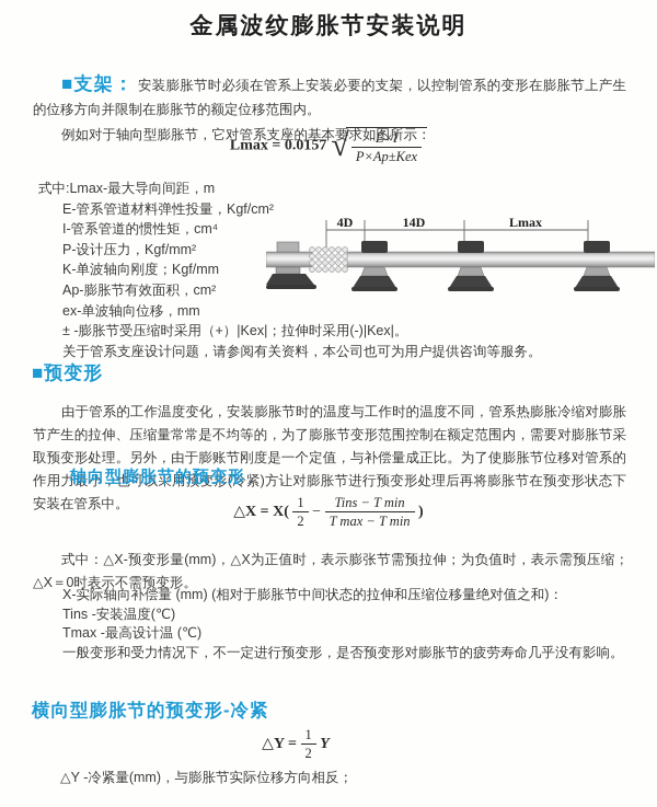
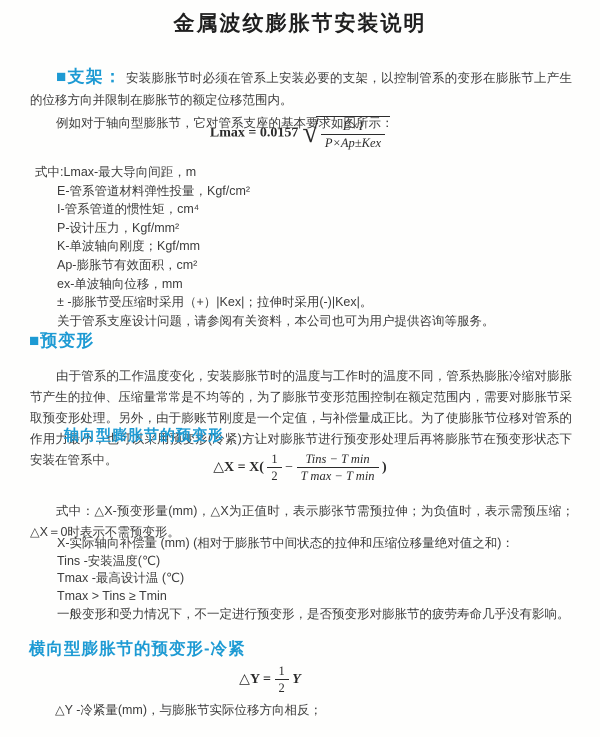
  金属波纹膨胀节安装说明
  ■支架： 安装膨胀节时必须在管系上安装必要的支架，以控制管系的变形在膨胀节上产生的位移方向并限制在膨胀节的额定位移范围内。
  例如对于轴向型膨胀节，它对管系支座的基本要求如图所示：
  Lmax = 0.0157 √
  E×I
  P×Ap±Kex
  式中:Lmax-最大导向间距，m
  E-管系管道材料弹性投量，Kgf/cm²
  I-管系管道的惯性矩，cm⁴
  P-设计压力，Kgf/mm²
  K-单波轴向刚度；Kgf/mm
  Ap-膨胀节有效面积，cm²
  ex-单波轴向位移，mm
  ± -膨胀节受压缩时采用（+）|Kex|；拉伸时采用(-)|Kex|。
  关于管系支座设计问题，请参阅有关资料，本公司也可为用户提供咨询等服务。
- 4D
- 14D
- Lmax
  ■预变形
  由于管系的工作温度变化，安装膨胀节时的温度与工作时的温度不同，管系热膨胀冷缩对膨胀节产生的拉伸、压缩量常常是不均等的，为了膨胀节变形范围控制在额定范围内，需要对膨胀节采取预变形处理。另外，由于膨账节刚度是一个定值，与补偿量成正比。为了使膨胀节位移对管系的作用力最小，也可以采用预变形(冷紧)方让对膨胀节进行预变形处理后再将膨胀节在预变形状态下安装在管系中。
  轴向型膨胀节的预变形
  △X = X(
  1
  2
  −
  Tins − T min
  T max − T min
  )
  式中：△X-预变形量(mm)，△X为正值时，表示膨张节需预拉伸；为负值时，表示需预压缩；△X＝0时表示不需预变形。
  X-实际轴向补偿量 (mm) (相对于膨胀节中间状态的拉伸和压缩位移量绝对值之和)：
  Tins -安装温度(℃)
  Tmax -最高设计温 (℃)
+ Tmax > Tins ≥ Tmin
  一般变形和受力情况下，不一定进行预变形，是否预变形对膨胀节的疲劳寿命几乎没有影响。
  横向型膨胀节的预变形-冷紧
  △Y =
  1
  2
  Y
  △Y -冷紧量(mm)，与膨胀节实际位移方向相反；
